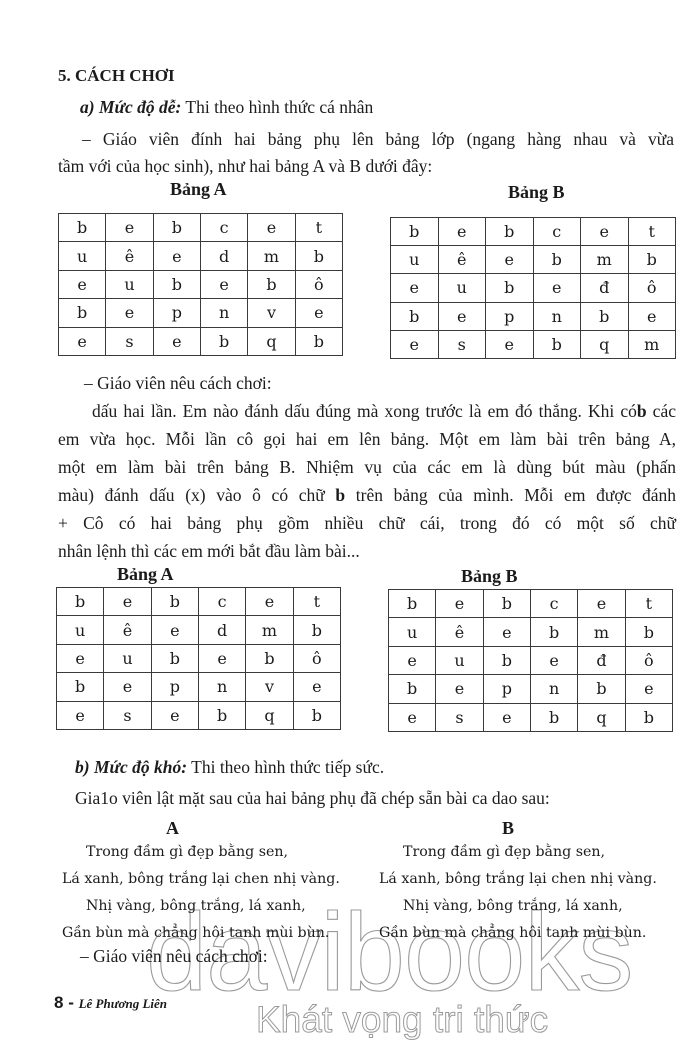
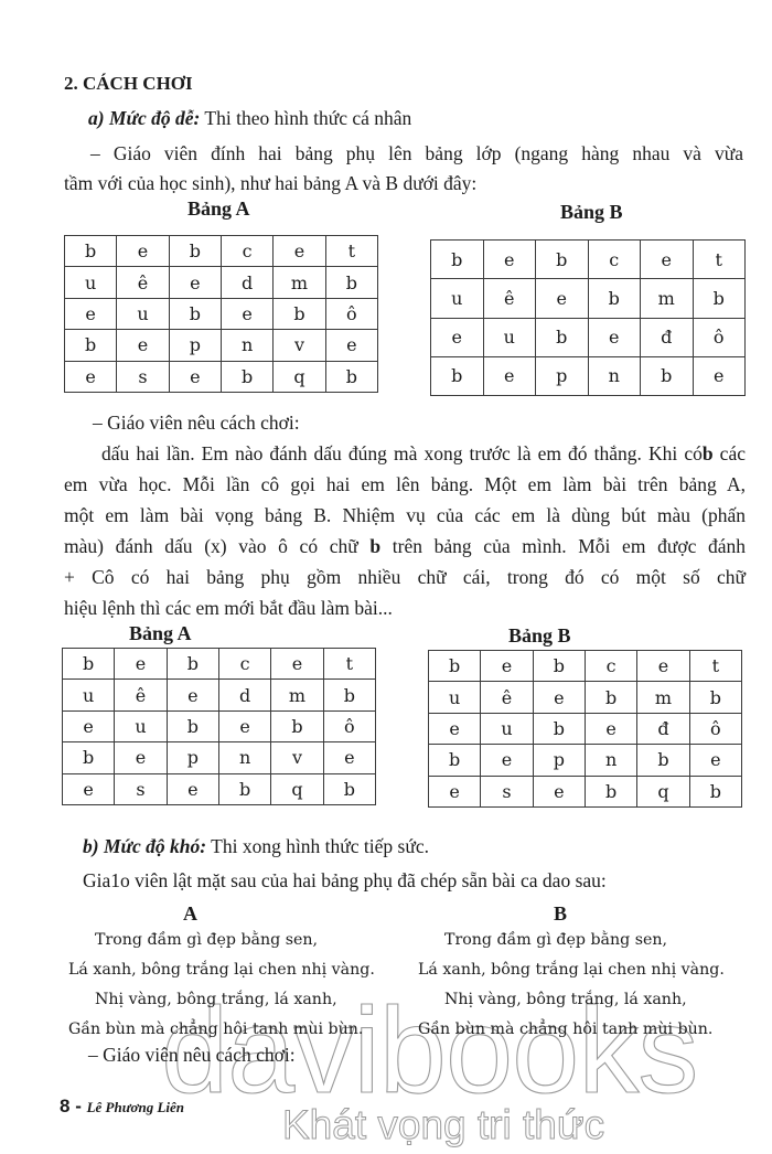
  davibooks
  Khát vọng tri thức
- 5. CÁCH CHƠI
+ 2. CÁCH CHƠI
  a) Mức độ dễ: Thi theo hình thức cá nhân
  – Giáo viên đính hai bảng phụ lên bảng lớp (ngang hàng nhau và vừa
  tầm với của học sinh), như hai bảng A và B dưới đây:
  Bảng A
  Bảng B
  b	e	b	c	e	t
  u	ê	e	d	m	b
  e	u	b	e	b	ô
  b	e	p	n	v	e
  e	s	e	b	q	b
  b	e	b	c	e	t
  u	ê	e	b	m	b
  e	u	b	e	đ	ô
  b	e	p	n	b	e
- e	s	e	b	q	m
  – Giáo viên nêu cách chơi:
  dấu hai lần. Em nào đánh dấu đúng mà xong trước là em đó thắng. Khi cób các
  em vừa học. Mỗi lần cô gọi hai em lên bảng. Một em làm bài trên bảng A,
- một em làm bài trên bảng B. Nhiệm vụ của các em là dùng bút màu (phấn
+ một em làm bài vọng bảng B. Nhiệm vụ của các em là dùng bút màu (phấn
  màu) đánh dấu (x) vào ô có chữ b trên bảng của mình. Mỗi em được đánh
  + Cô có hai bảng phụ gồm nhiều chữ cái, trong đó có một số chữ
- nhân lệnh thì các em mới bắt đầu làm bài...
+ hiệu lệnh thì các em mới bắt đầu làm bài...
  Bảng A
  Bảng B
  b	e	b	c	e	t
  u	ê	e	d	m	b
  e	u	b	e	b	ô
  b	e	p	n	v	e
  e	s	e	b	q	b
  b	e	b	c	e	t
  u	ê	e	b	m	b
  e	u	b	e	đ	ô
  b	e	p	n	b	e
  e	s	e	b	q	b
- b) Mức độ khó: Thi theo hình thức tiếp sức.
+ b) Mức độ khó: Thi xong hình thức tiếp sức.
  Gia1o viên lật mặt sau của hai bảng phụ đã chép sẵn bài ca dao sau:
  A
  B
  Trong đầm gì đẹp bằng sen,
  Lá xanh, bông trắng lại chen nhị vàng.
  Nhị vàng, bông trắng, lá xanh,
  Gần bùn mà chẳng hôi tanh mùi bùn.
  Trong đầm gì đẹp bằng sen,
  Lá xanh, bông trắng lại chen nhị vàng.
  Nhị vàng, bông trắng, lá xanh,
  Gần bùn mà chẳng hôi tanh mùi bùn.
  – Giáo viên nêu cách chơi:
  8 - Lê Phương Liên
